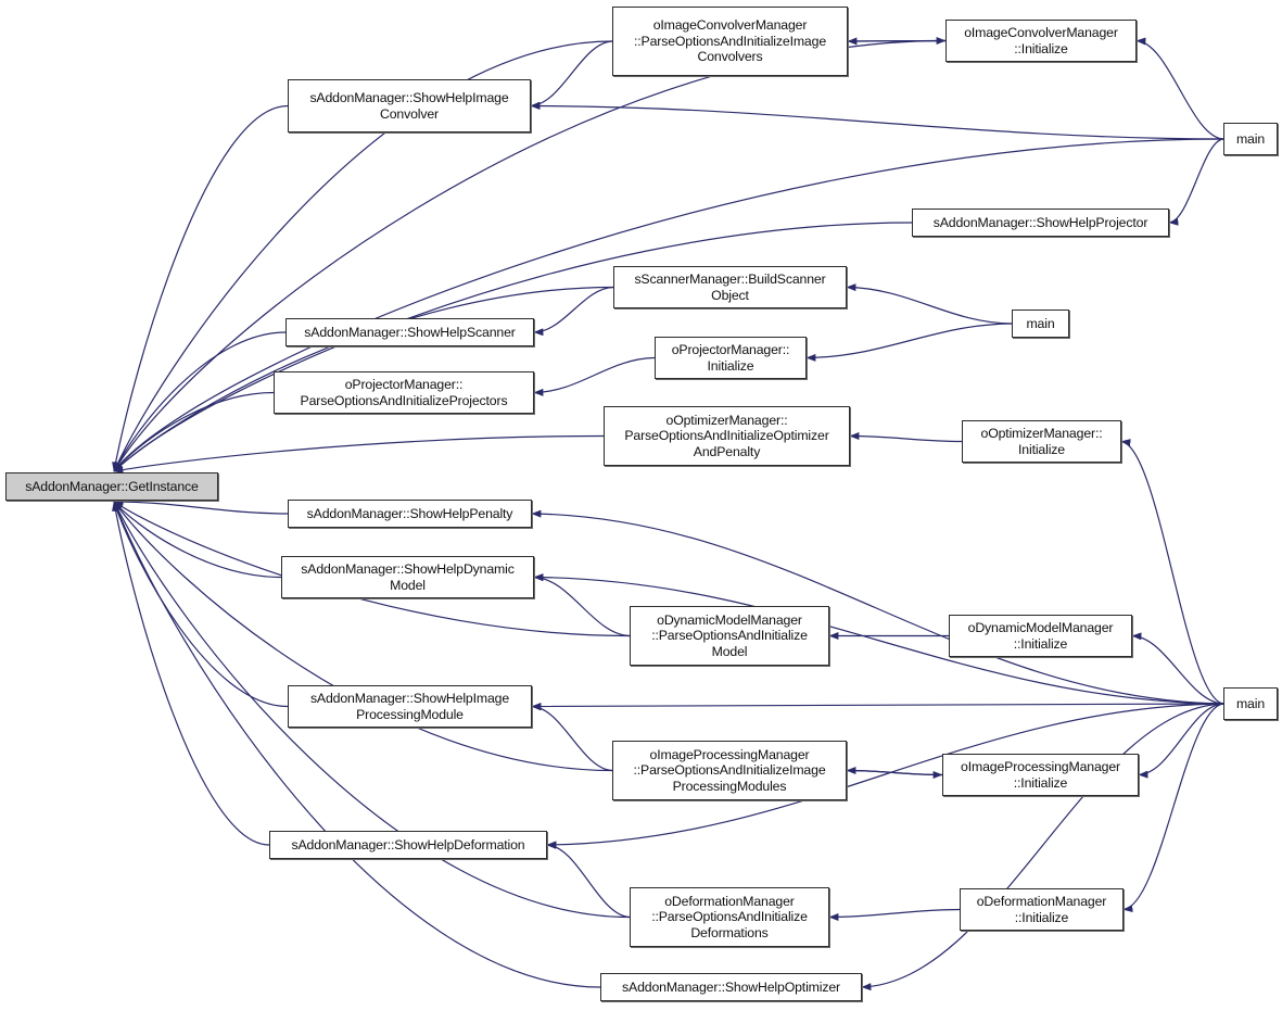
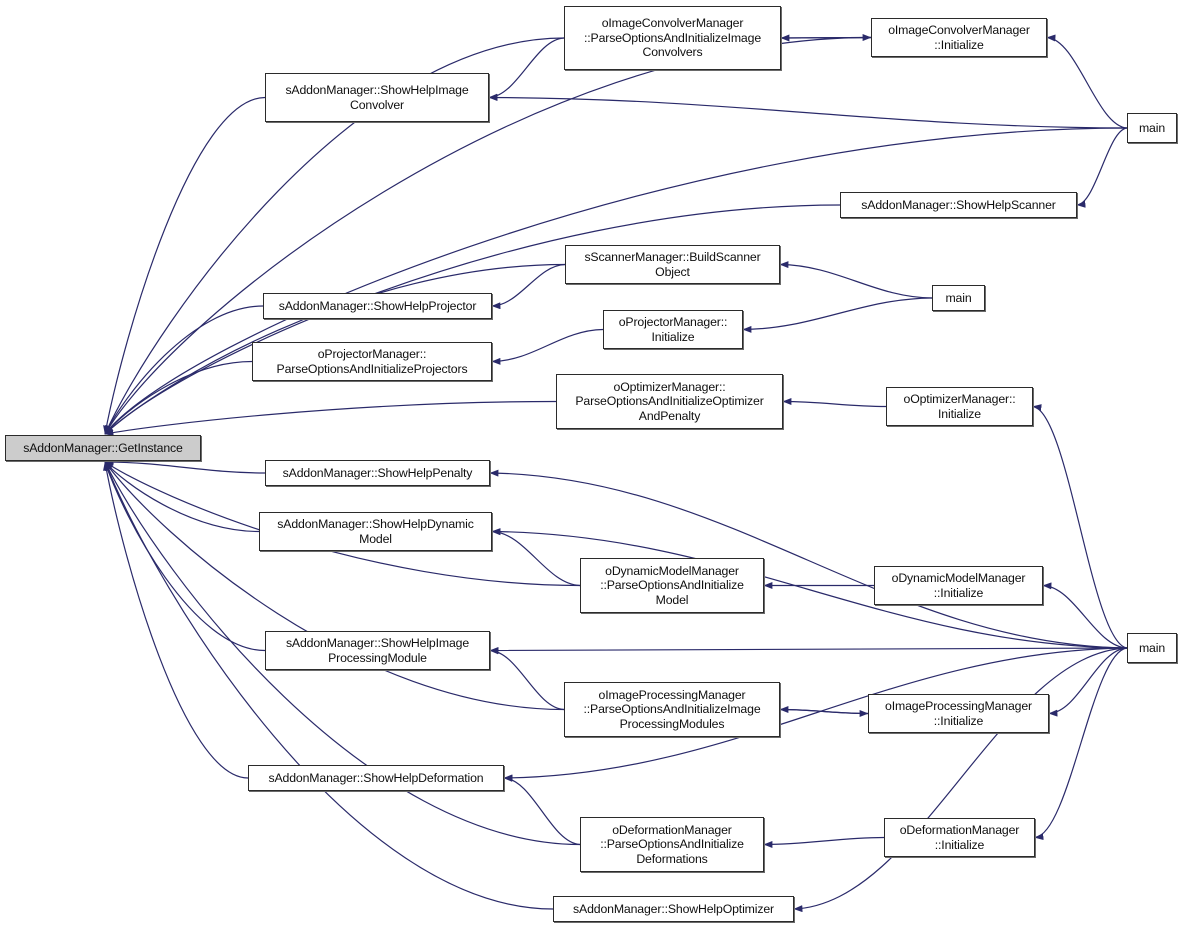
  sAddonManager::GetInstance
  sAddonManager::ShowHelpImage
  Convolver
  oImageConvolverManager
  ::ParseOptionsAndInitializeImage
  Convolvers
  oImageConvolverManager
  ::Initialize
  main
- sAddonManager::ShowHelpProjector
+ sAddonManager::ShowHelpScanner
  sScannerManager::BuildScanner
  Object
- sAddonManager::ShowHelpScanner
+ sAddonManager::ShowHelpProjector
  main
  oProjectorManager::
  Initialize
  oProjectorManager::
  ParseOptionsAndInitializeProjectors
  oOptimizerManager::
  ParseOptionsAndInitializeOptimizer
  AndPenalty
  oOptimizerManager::
  Initialize
  sAddonManager::ShowHelpPenalty
  sAddonManager::ShowHelpDynamic
  Model
  oDynamicModelManager
  ::ParseOptionsAndInitialize
  Model
  oDynamicModelManager
  ::Initialize
  sAddonManager::ShowHelpImage
  ProcessingModule
  main
  oImageProcessingManager
  ::ParseOptionsAndInitializeImage
  ProcessingModules
  oImageProcessingManager
  ::Initialize
  sAddonManager::ShowHelpDeformation
  oDeformationManager
  ::ParseOptionsAndInitialize
  Deformations
  oDeformationManager
  ::Initialize
  sAddonManager::ShowHelpOptimizer
